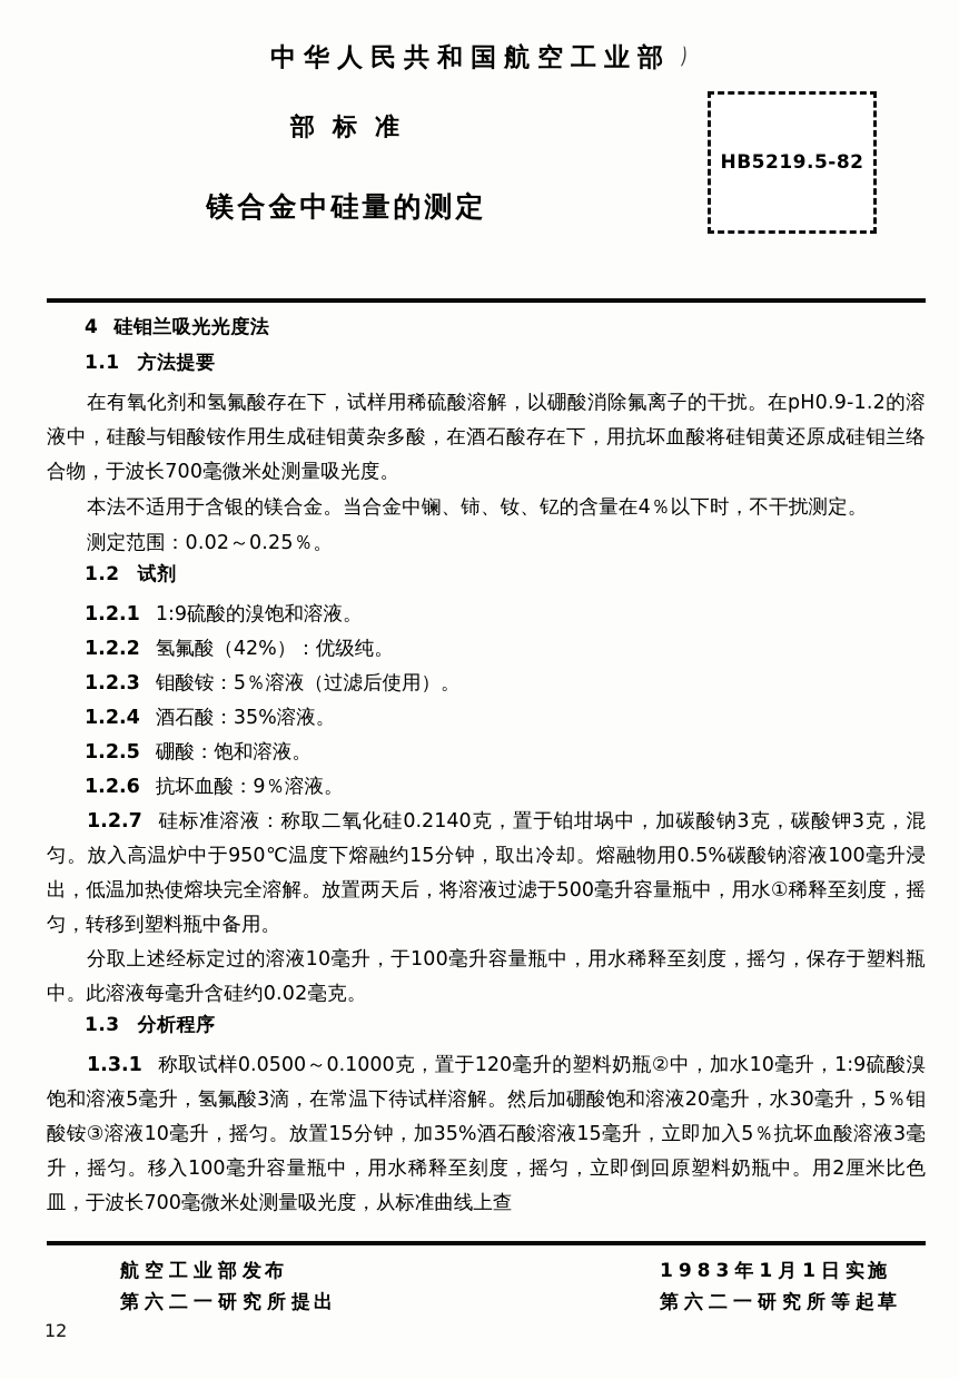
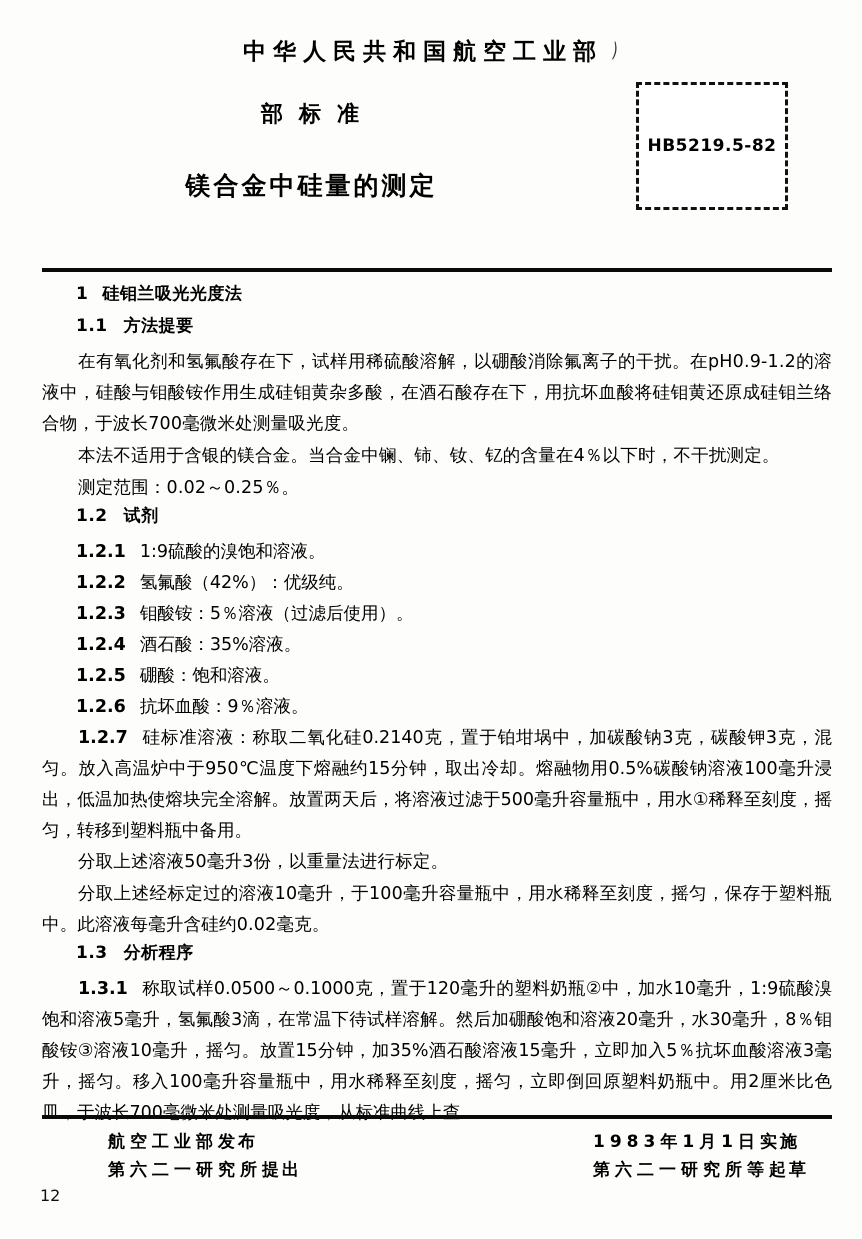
  部标准
  镁合金中硅量的测定
  HB5219.5-82
- 4 硅钼兰吸光光度法
+ 1 硅钼兰吸光光度法
  1.1 方法提要
  在有氧化剂和氢氟酸存在下，试样用稀硫酸溶解，以硼酸消除氟离子的干扰。在pH0.9-1.2的溶液中，硅酸与钼酸铵作用生成硅钼黄杂多酸，在酒石酸存在下，用抗坏血酸将硅钼黄还原成硅钼兰络合物，于波长700毫微米处测量吸光度。
  本法不适用于含银的镁合金。当合金中镧、铈、钕、钇的含量在4％以下时，不干扰测定。
  测定范围：0.02～0.25％。
  1.2 试剂
  1.2.1 1:9硫酸的溴饱和溶液。
  1.2.2 氢氟酸（42%）：优级纯。
  1.2.3 钼酸铵：5％溶液（过滤后使用）。
  1.2.4 酒石酸：35%溶液。
  1.2.5 硼酸：饱和溶液。
  1.2.6 抗坏血酸：9％溶液。
  1.2.7 硅标准溶液：称取二氧化硅0.2140克，置于铂坩埚中，加碳酸钠3克，碳酸钾3克，混匀。放入高温炉中于950℃温度下熔融约15分钟，取出冷却。熔融物用0.5%碳酸钠溶液100毫升浸出，低温加热使熔块完全溶解。放置两天后，将溶液过滤于500毫升容量瓶中，用水①稀释至刻度，摇匀，转移到塑料瓶中备用。
+ 分取上述溶液50毫升3份，以重量法进行标定。
  分取上述经标定过的溶液10毫升，于100毫升容量瓶中，用水稀释至刻度，摇匀，保存于塑料瓶中。此溶液每毫升含硅约0.02毫克。
  1.3 分析程序
- 1.3.1 称取试样0.0500～0.1000克，置于120毫升的塑料奶瓶②中，加水10毫升，1:9硫酸溴饱和溶液5毫升，氢氟酸3滴，在常温下待试样溶解。然后加硼酸饱和溶液20毫升，水30毫升，5％钼酸铵③溶液10毫升，摇匀。放置15分钟，加35%酒石酸溶液15毫升，立即加入5％抗坏血酸溶液3毫升，摇匀。移入100毫升容量瓶中，用水稀释至刻度，摇匀，立即倒回原塑料奶瓶中。用2厘米比色皿，于波长700毫微米处测量吸光度，从标准曲线上查
+ 1.3.1 称取试样0.0500～0.1000克，置于120毫升的塑料奶瓶②中，加水10毫升，1:9硫酸溴饱和溶液5毫升，氢氟酸3滴，在常温下待试样溶解。然后加硼酸饱和溶液20毫升，水30毫升，8％钼酸铵③溶液10毫升，摇匀。放置15分钟，加35%酒石酸溶液15毫升，立即加入5％抗坏血酸溶液3毫升，摇匀。移入100毫升容量瓶中，用水稀释至刻度，摇匀，立即倒回原塑料奶瓶中。用2厘米比色皿，于波长700毫微米处测量吸光度，从标准曲线上查
  航空工业部发布
  第六二一研究所提出
  1983年1月1日实施
  第六二一研究所等起草
  12
